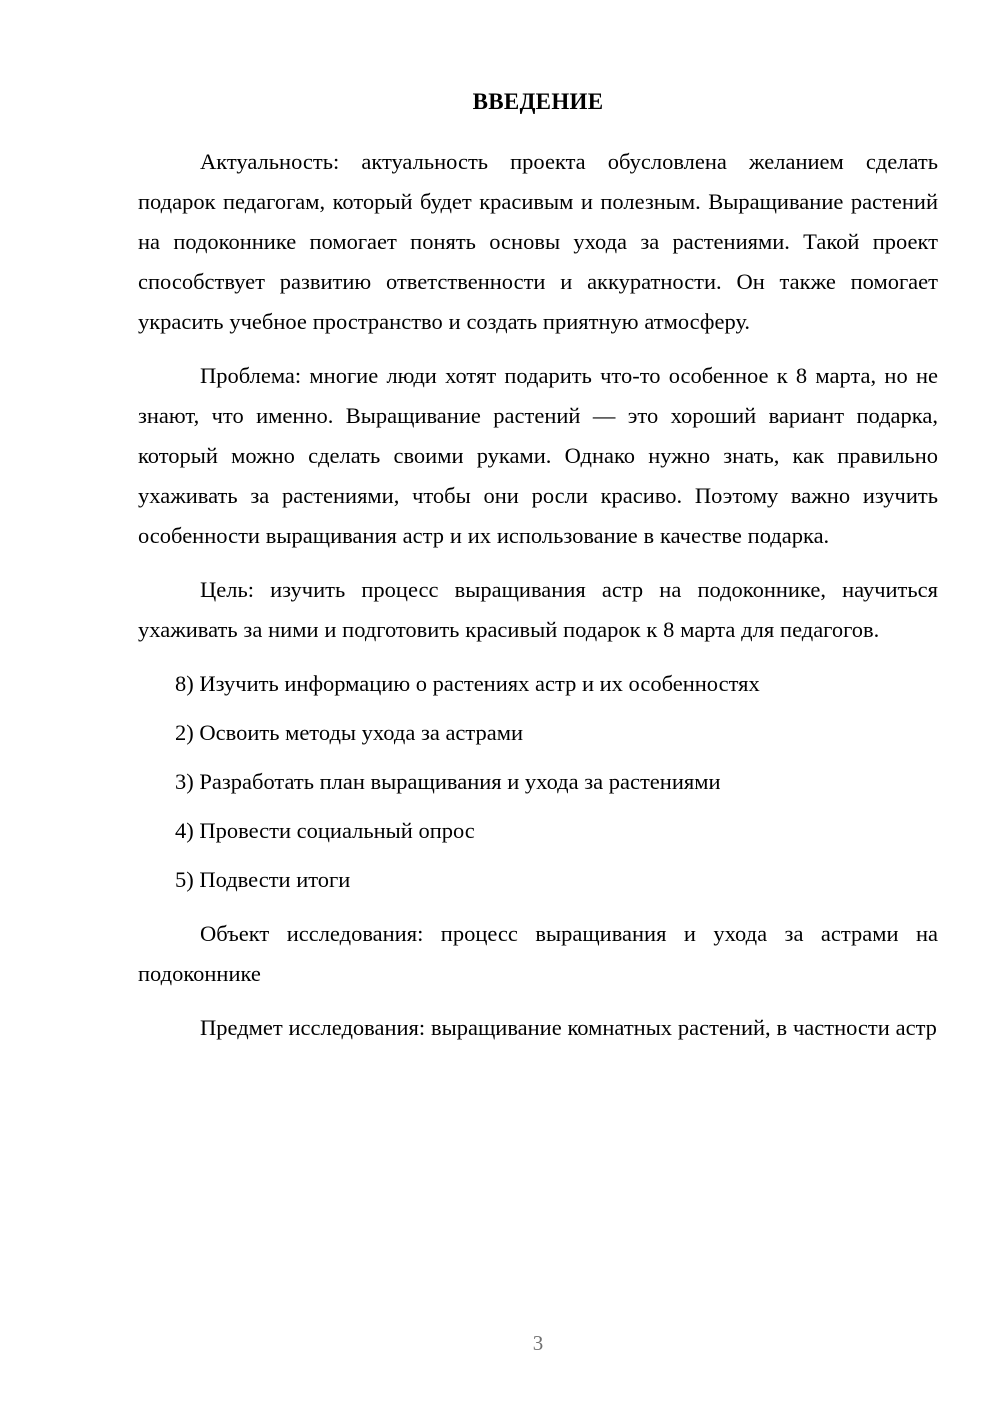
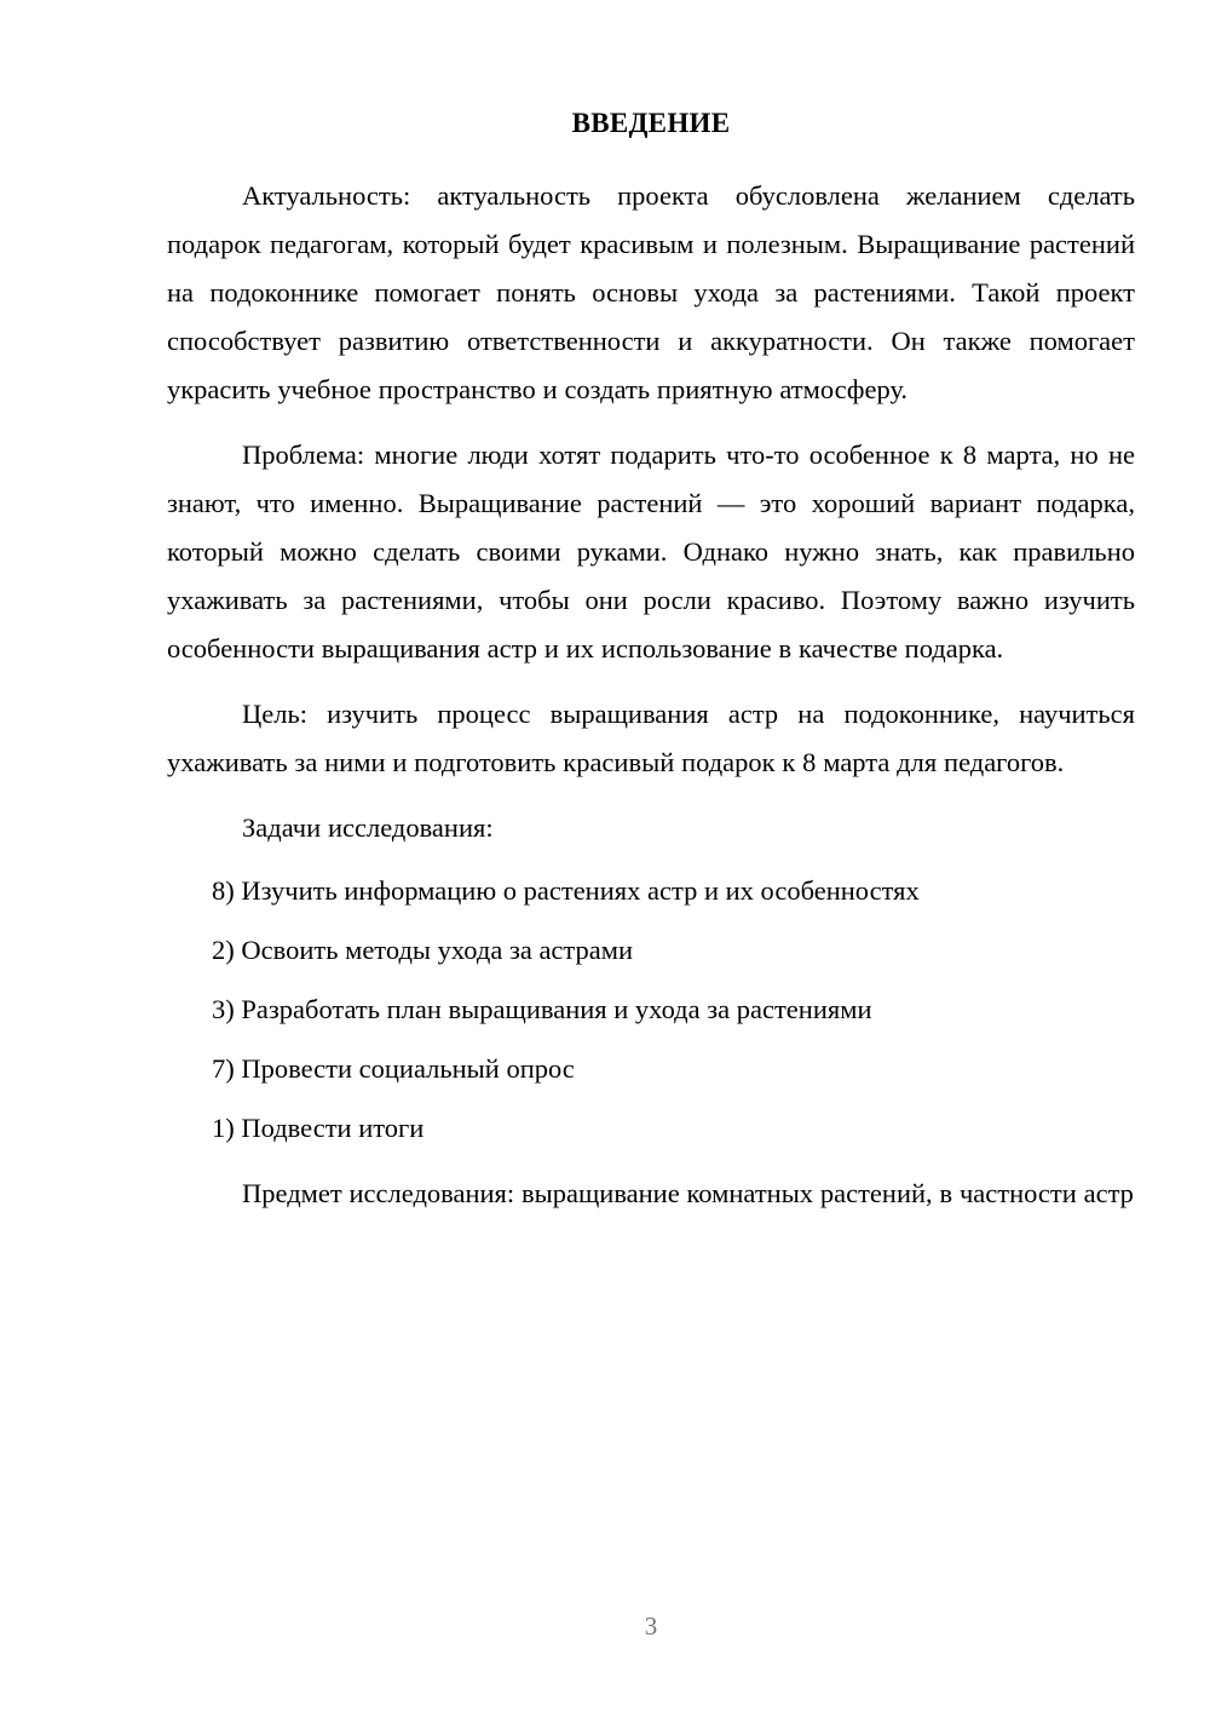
  ВВЕДЕНИЕ
  Актуальность: актуальность проекта обусловлена желанием сделать подарок педагогам, который будет красивым и полезным. Выращивание растений на подоконнике помогает понять основы ухода за растениями. Такой проект способствует развитию ответственности и аккуратности. Он также помогает украсить учебное пространство и создать приятную атмосферу.
  Проблема: многие люди хотят подарить что-то особенное к 8 марта, но не знают, что именно. Выращивание растений — это хороший вариант подарка, который можно сделать своими руками. Однако нужно знать, как правильно ухаживать за растениями, чтобы они росли красиво. Поэтому важно изучить особенности выращивания астр и их использование в качестве подарка.
  Цель: изучить процесс выращивания астр на подоконнике, научиться ухаживать за ними и подготовить красивый подарок к 8 марта для педагогов.
+ Задачи исследования:
  8) Изучить информацию о растениях астр и их особенностях
  2) Освоить методы ухода за астрами
  3) Разработать план выращивания и ухода за растениями
- 4) Провести социальный опрос
+ 7) Провести социальный опрос
- 5) Подвести итоги
+ 1) Подвести итоги
- Объект исследования: процесс выращивания и ухода за астрами на подоконнике
  Предмет исследования: выращивание комнатных растений, в частности астр
  3
